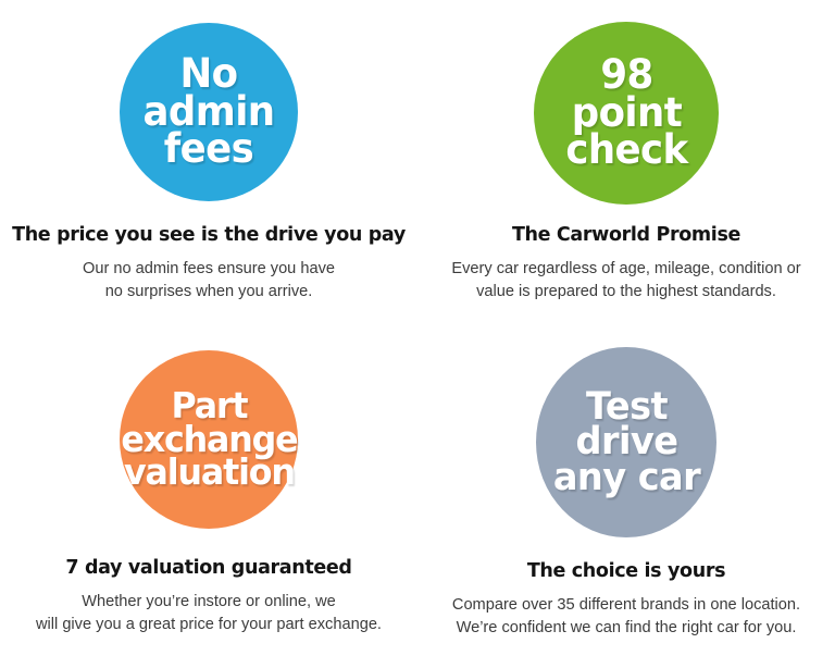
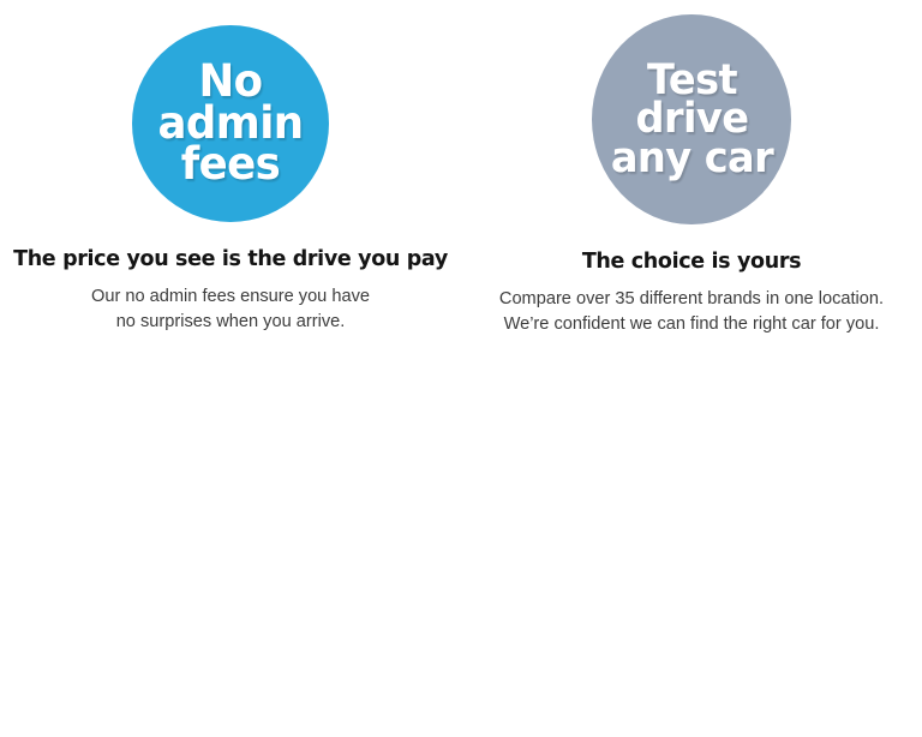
  No
  admin
  fees
  The price you see is the drive you pay
  Our no admin fees ensure you have
  no surprises when you arrive.
- 98
- point
- check
- The Carworld Promise
- Every car regardless of age, mileage, condition or
- value is prepared to the highest standards.
- Part
- exchange
- valuation
- 7 day valuation guaranteed
- Whether you’re instore or online, we
- will give you a great price for your part exchange.
  Test
  drive
  any car
  The choice is yours
  Compare over 35 different brands in one location.
  We’re confident we can find the right car for you.
